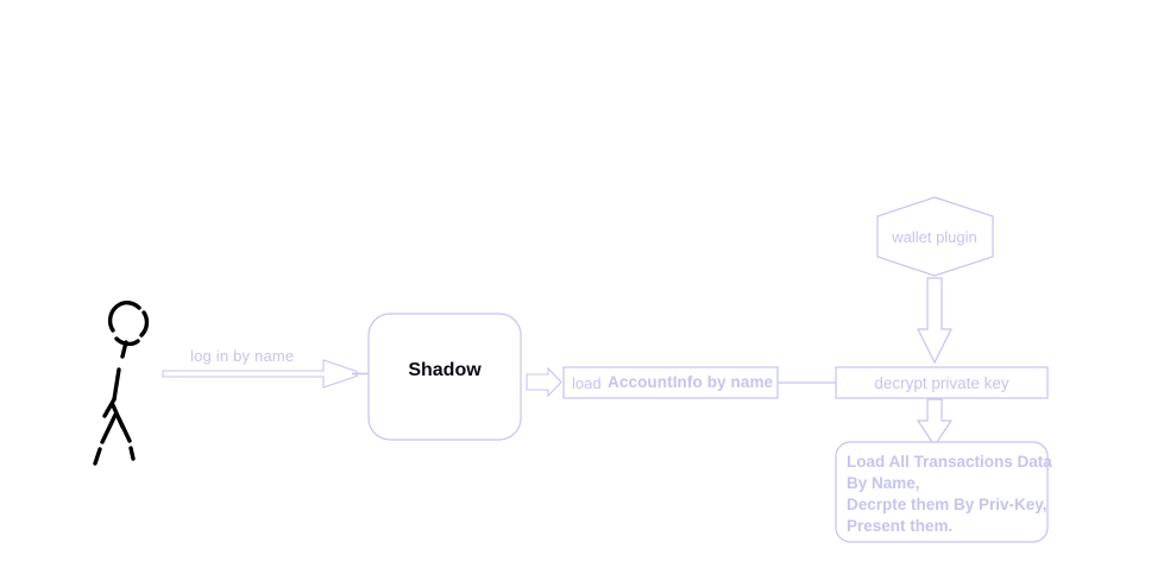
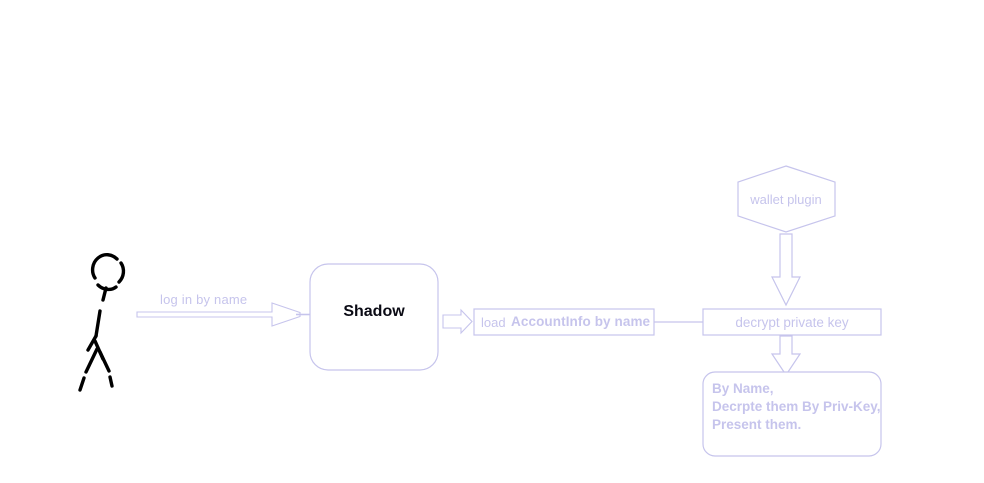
  log in by name
  Shadow
  load
  AccountInfo by name
  decrypt private key
  wallet plugin
- Load All Transactions Data
  By Name,
  Decrpte them By Priv-Key,
  Present them.
